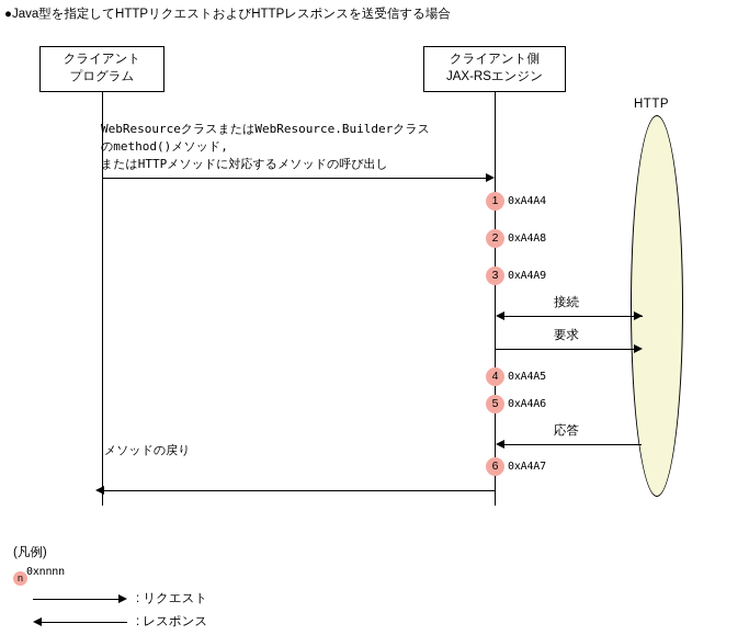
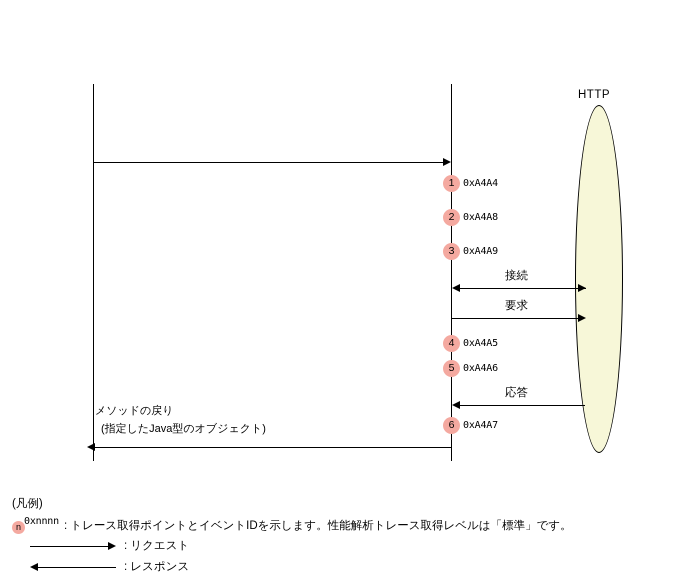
- ●Java型を指定してHTTPリクエストおよびHTTPレスポンスを送受信する場合
- クライアント
- プログラム
- クライアント側
- JAX-RSエンジン
  HTTP
- WebResourceクラスまたはWebResource.Builderクラス
- のmethod()メソッド,
- またはHTTPメソッドに対応するメソッドの呼び出し
  1
  0xA4A4
  2
  0xA4A8
  3
  0xA4A9
  接続
  要求
  4
  0xA4A5
  5
  0xA4A6
  応答
  メソッドの戻り
+ (指定したJava型のオブジェクト)
  6
  0xA4A7
  (凡例)
  n
  0xnnnn
+ : トレース取得ポイントとイベントIDを示します。性能解析トレース取得レベルは「標準」です。
  : リクエスト
  : レスポンス
